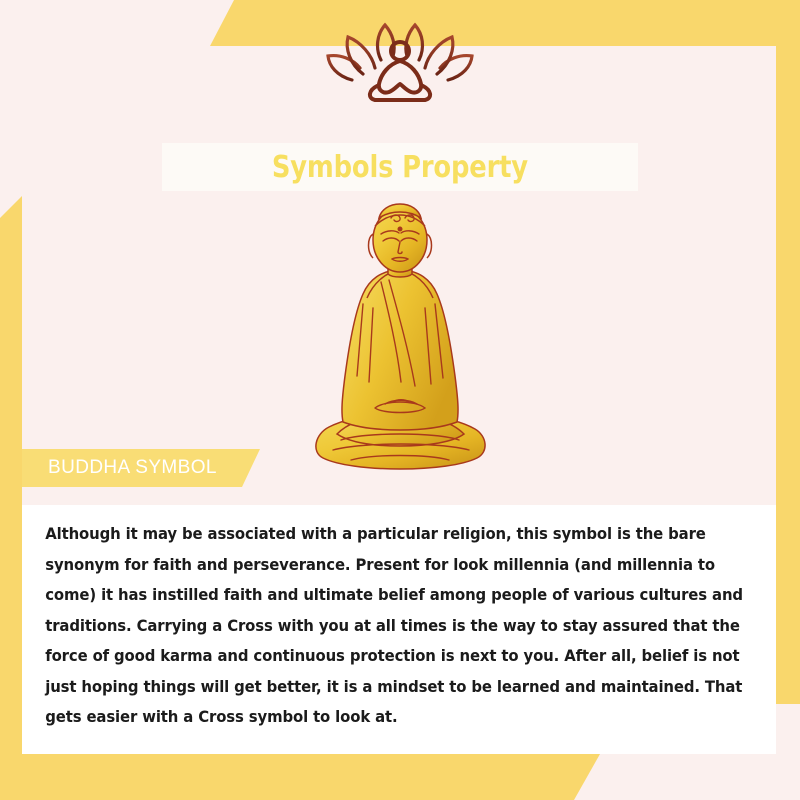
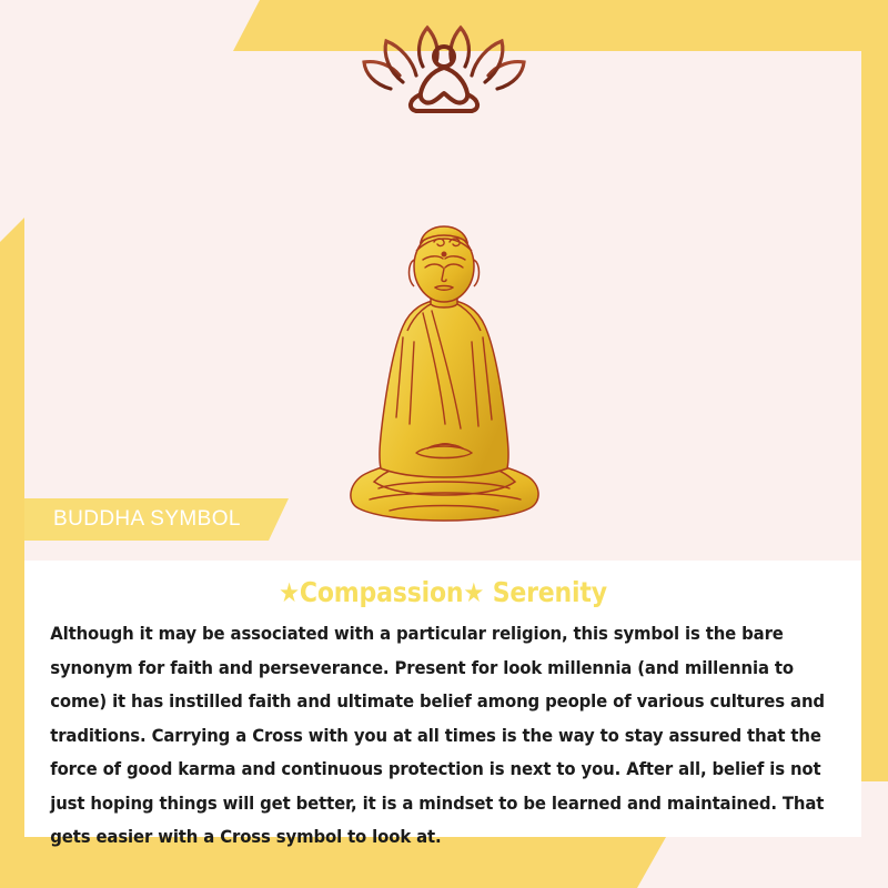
- Symbols Property
  BUDDHA SYMBOL
+ ★Compassion★ Serenity
  Although it may be associated with a particular religion, this symbol is the bare synonym for faith and perseverance. Present for look millennia (and millennia to come) it has instilled faith and ultimate belief among people of various cultures and traditions. Carrying a Cross with you at all times is the way to stay assured that the force of good karma and continuous protection is next to you. After all, belief is not just hoping things will get better, it is a mindset to be learned and maintained. That gets easier with a Cross symbol to look at.
